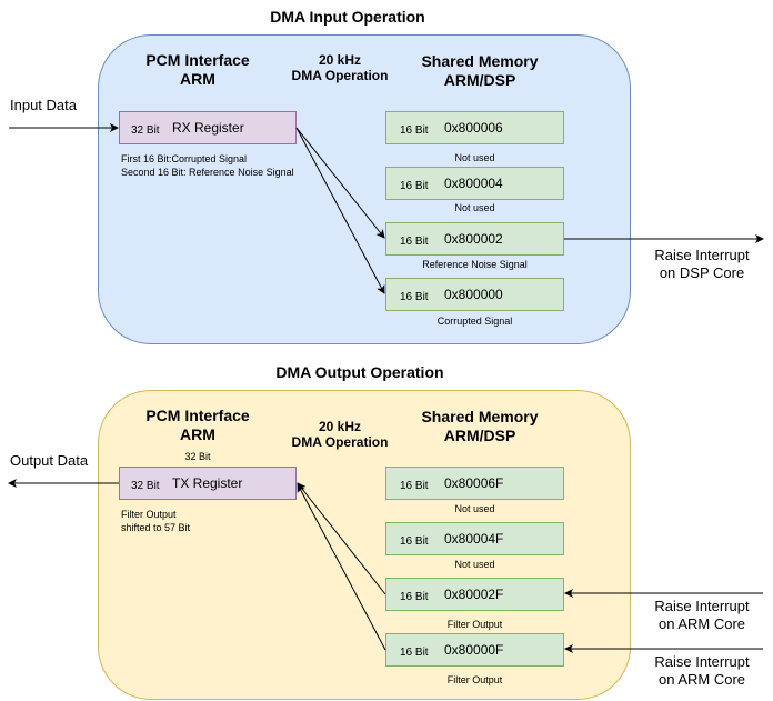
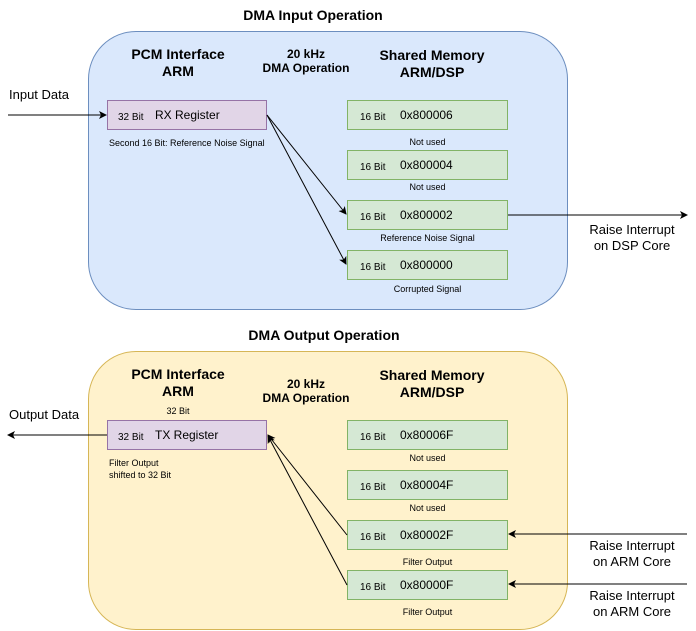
  DMA Input Operation
  PCM Interface
  ARM
  20 kHz
  DMA Operation
  Shared Memory
  ARM/DSP
  Input Data
  32 Bit
  RX Register
- First 16 Bit:Corrupted Signal
  Second 16 Bit: Reference Noise Signal
  16 Bit
  0x800006
  Not used
  16 Bit
  0x800004
  Not used
  16 Bit
  0x800002
  Reference Noise Signal
  16 Bit
  0x800000
  Corrupted Signal
  Raise Interrupt
  on DSP Core
  DMA Output Operation
  PCM Interface
  ARM
  32 Bit
  20 kHz
  DMA Operation
  Shared Memory
  ARM/DSP
  Output Data
  32 Bit
  TX Register
  Filter Output
- shifted to 57 Bit
+ shifted to 32 Bit
  16 Bit
  0x80006F
  Not used
  16 Bit
  0x80004F
  Not used
  16 Bit
  0x80002F
  Filter Output
  16 Bit
  0x80000F
  Filter Output
  Raise Interrupt
  on ARM Core
  Raise Interrupt
  on ARM Core
